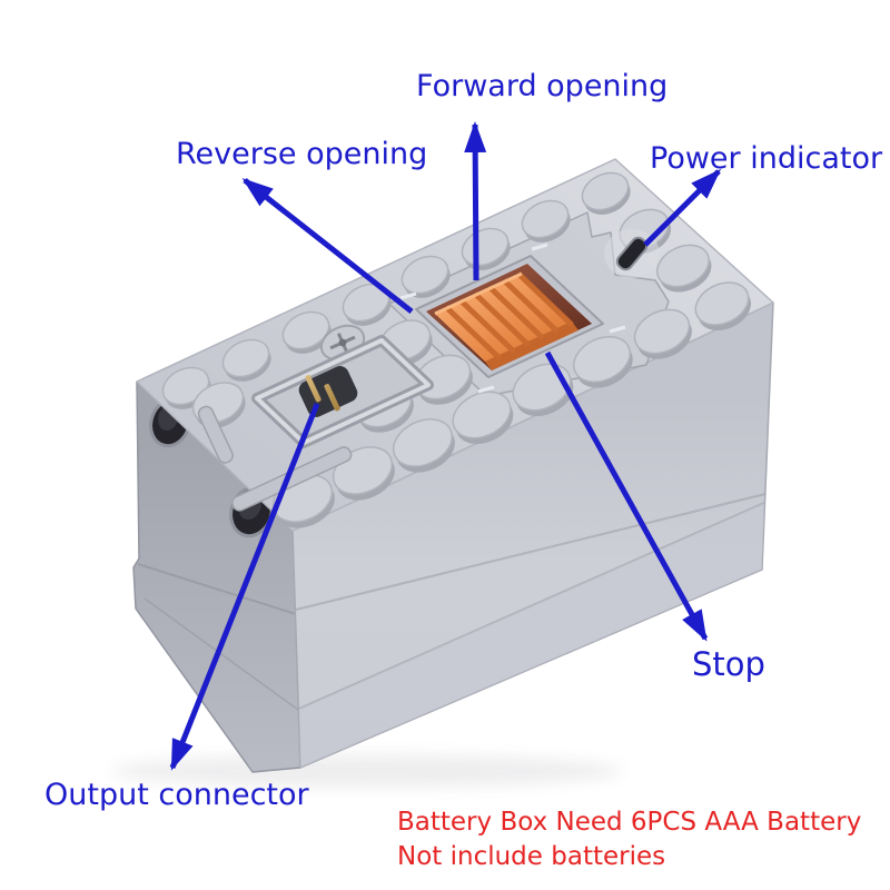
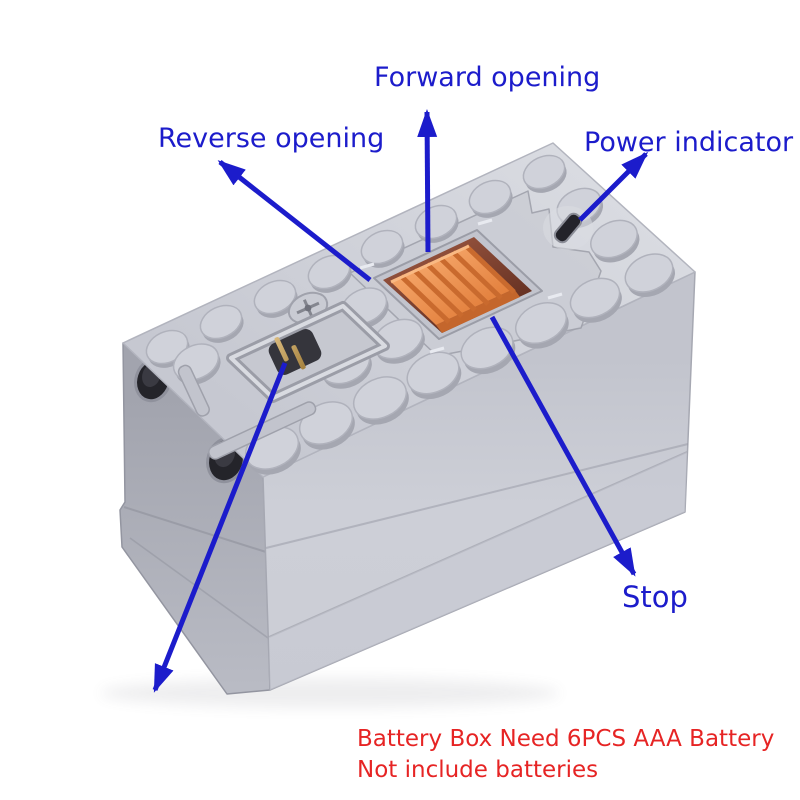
  Forward opening
  Reverse opening
  Power indicator
  Stop
- Output connector
  Battery Box Need 6PCS AAA Battery
  Not include batteries
